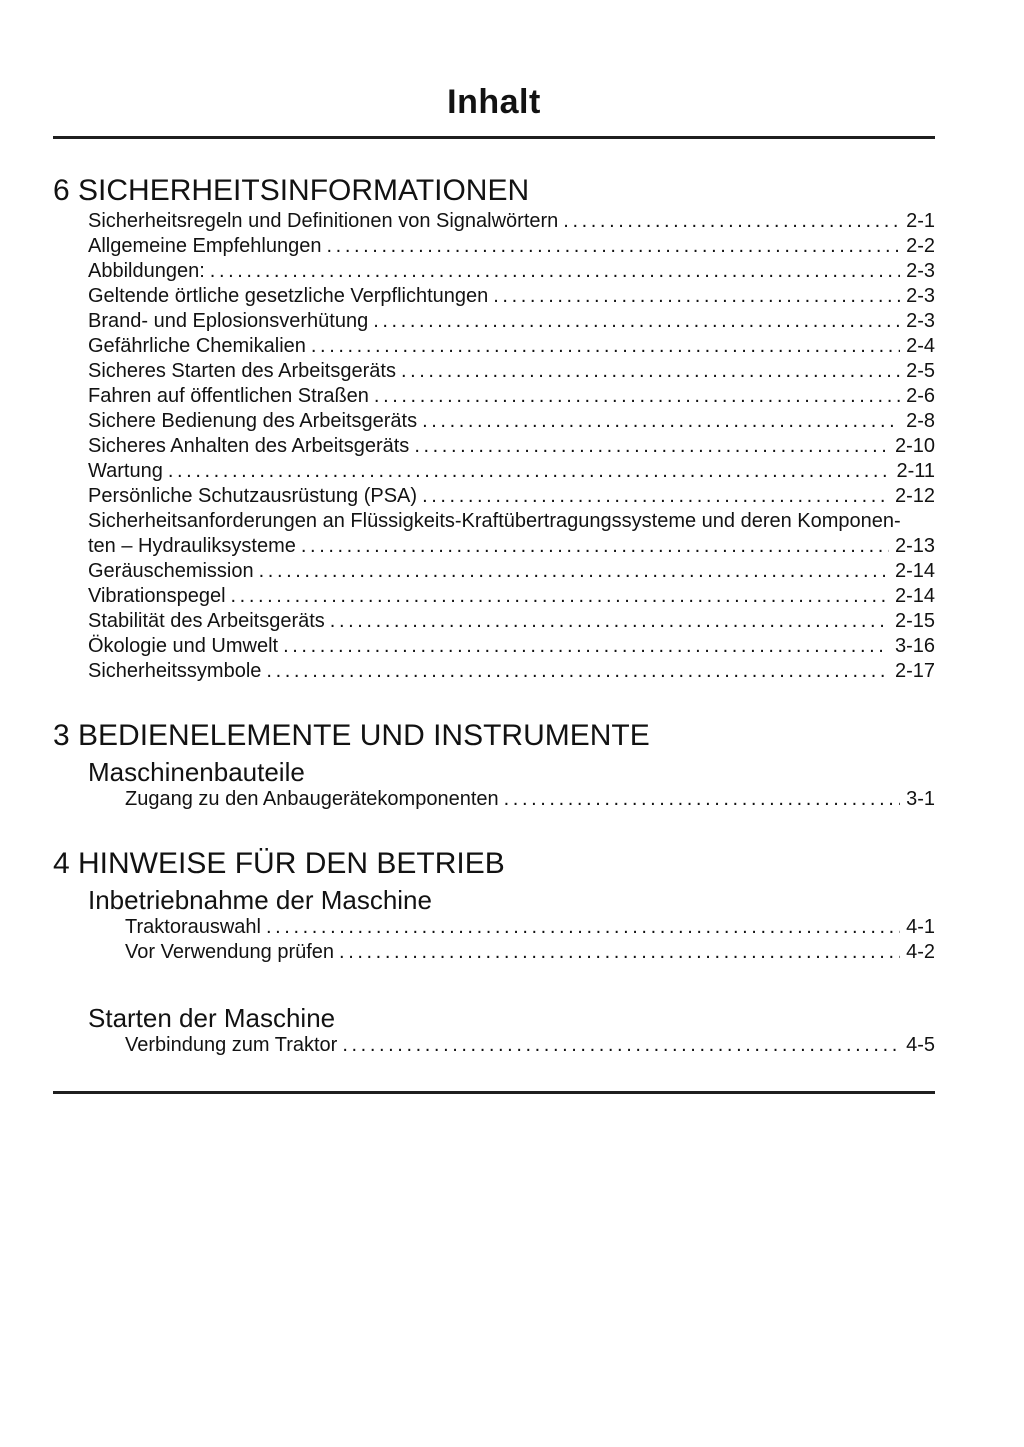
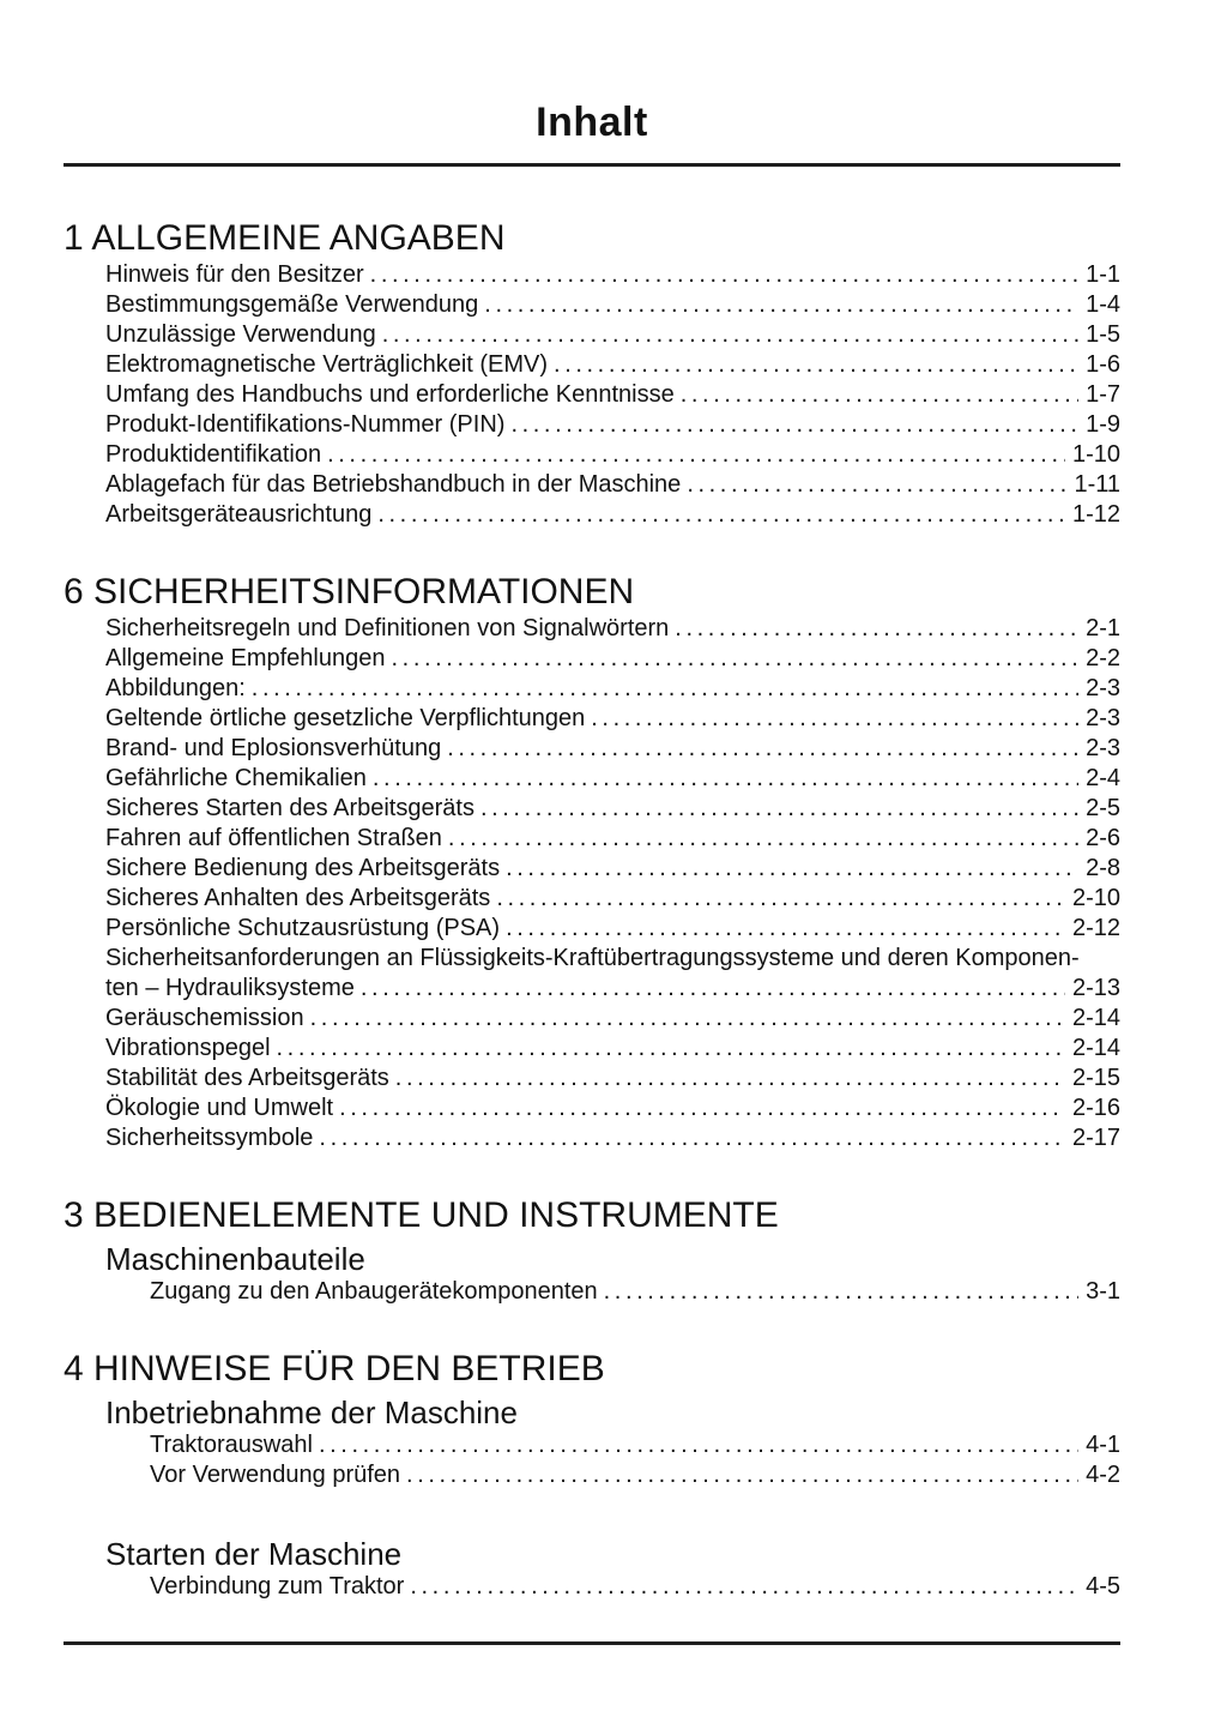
  Inhalt
+ 1 ALLGEMEINE ANGABEN
+ Hinweis für den Besitzer
+ 1-1
+ Bestimmungsgemäße Verwendung
+ 1-4
+ Unzulässige Verwendung
+ 1-5
+ Elektromagnetische Verträglichkeit (EMV)
+ 1-6
+ Umfang des Handbuchs und erforderliche Kenntnisse
+ 1-7
+ Produkt-Identifikations-Nummer (PIN)
+ 1-9
+ Produktidentifikation
+ 1-10
+ Ablagefach für das Betriebshandbuch in der Maschine
+ 1-11
+ Arbeitsgeräteausrichtung
+ 1-12
  6 SICHERHEITSINFORMATIONEN
  Sicherheitsregeln und Definitionen von Signalwörtern
  2-1
  Allgemeine Empfehlungen
  2-2
  Abbildungen:
  2-3
  Geltende örtliche gesetzliche Verpflichtungen
  2-3
  Brand- und Eplosionsverhütung
  2-3
  Gefährliche Chemikalien
  2-4
  Sicheres Starten des Arbeitsgeräts
  2-5
  Fahren auf öffentlichen Straßen
  2-6
  Sichere Bedienung des Arbeitsgeräts
  2-8
  Sicheres Anhalten des Arbeitsgeräts
  2-10
- Wartung
- 2-11
  Persönliche Schutzausrüstung (PSA)
  2-12
  Sicherheitsanforderungen an Flüssigkeits-Kraftübertragungssysteme und deren Komponen-
  ten – Hydrauliksysteme
  2-13
  Geräuschemission
  2-14
  Vibrationspegel
  2-14
  Stabilität des Arbeitsgeräts
  2-15
  Ökologie und Umwelt
- 3-16
+ 2-16
  Sicherheitssymbole
  2-17
  3 BEDIENELEMENTE UND INSTRUMENTE
  Maschinenbauteile
  Zugang zu den Anbaugerätekomponenten
  3-1
  4 HINWEISE FÜR DEN BETRIEB
  Inbetriebnahme der Maschine
  Traktorauswahl
  4-1
  Vor Verwendung prüfen
  4-2
  Starten der Maschine
  Verbindung zum Traktor
  4-5
